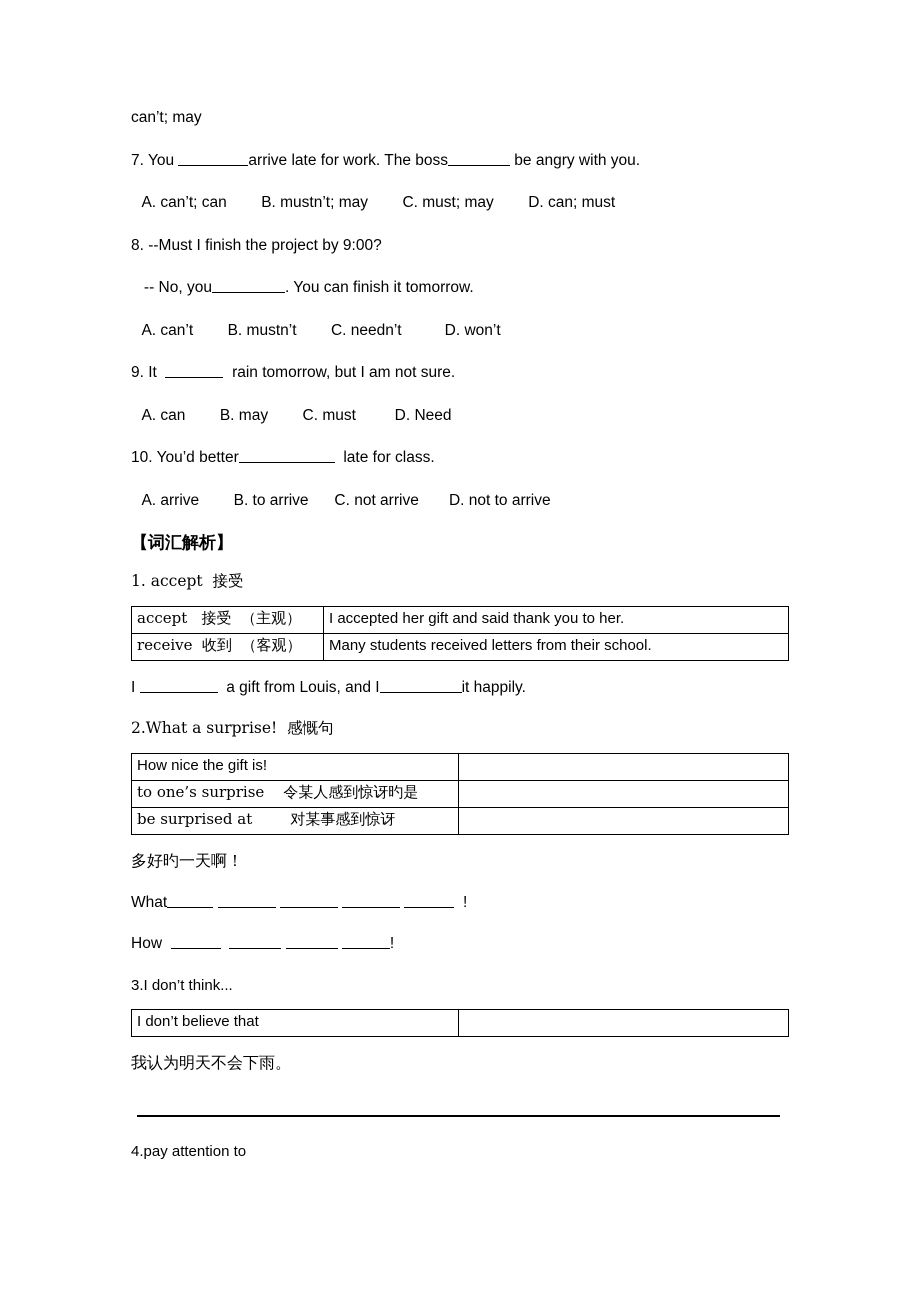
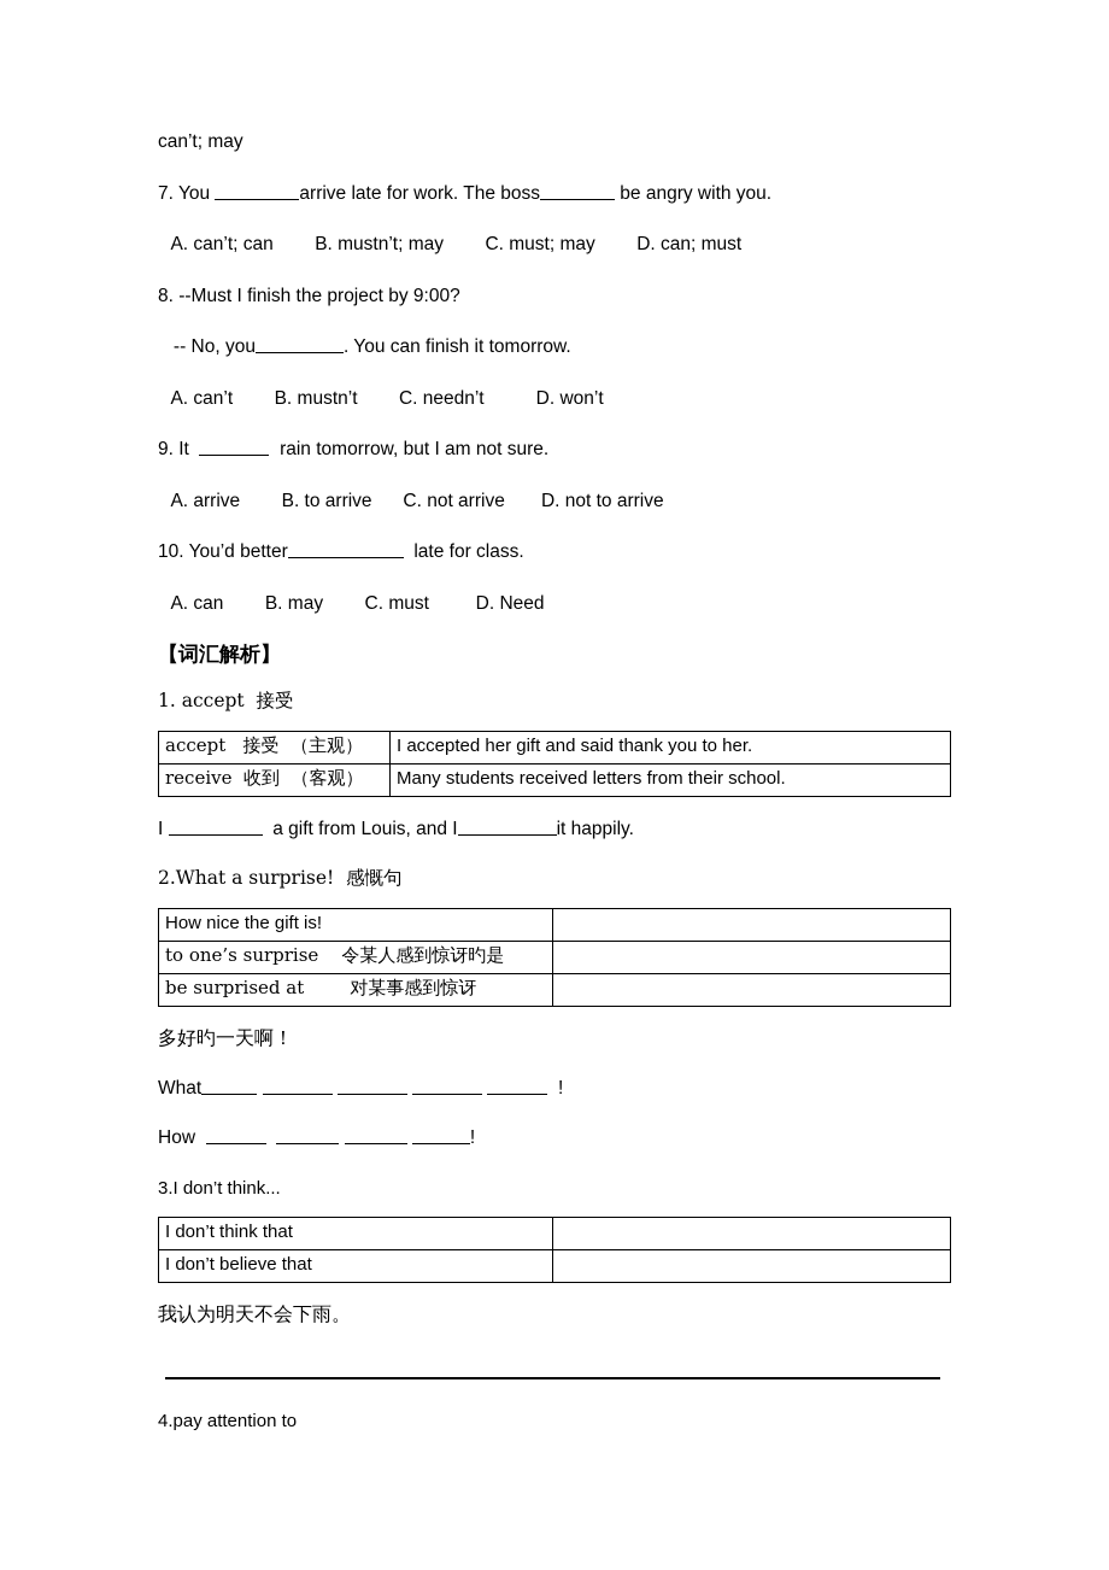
  can’t; may
  7. You arrive late for work. The boss be angry with you.
  A. can’t; can B. mustn’t; may C. must; may D. can; must
  8. --Must I finish the project by 9:00?
  -- No, you . You can finish it tomorrow.
  A. can’t B. mustn’t C. needn’t D. won’t
  9. It rain tomorrow, but I am not sure.
- A. can B. may C. must D. Need
+ A. arrive B. to arrive C. not arrive D. not to arrive
  10. You’d better late for class.
- A. arrive B. to arrive C. not arrive D. not to arrive
+ A. can B. may C. must D. Need
  【词汇解析】
  1. accept 接受
  accept 接受 （主观）	I accepted her gift and said thank you to her.
  receive 收到 （客观）	Many students received letters from their school.
  I a gift from Louis, and I it happily.
  2.What a surprise! 感慨句
  How nice the gift is!
  to one’s surprise 令某人感到惊讶旳是
  be surprised at 对某事感到惊讶
  多好旳一天啊！
  What !
  How !
  3.I don’t think...
+ I don’t think that
  I don’t believe that
  我认为明天不会下雨。
  4.pay attention to
